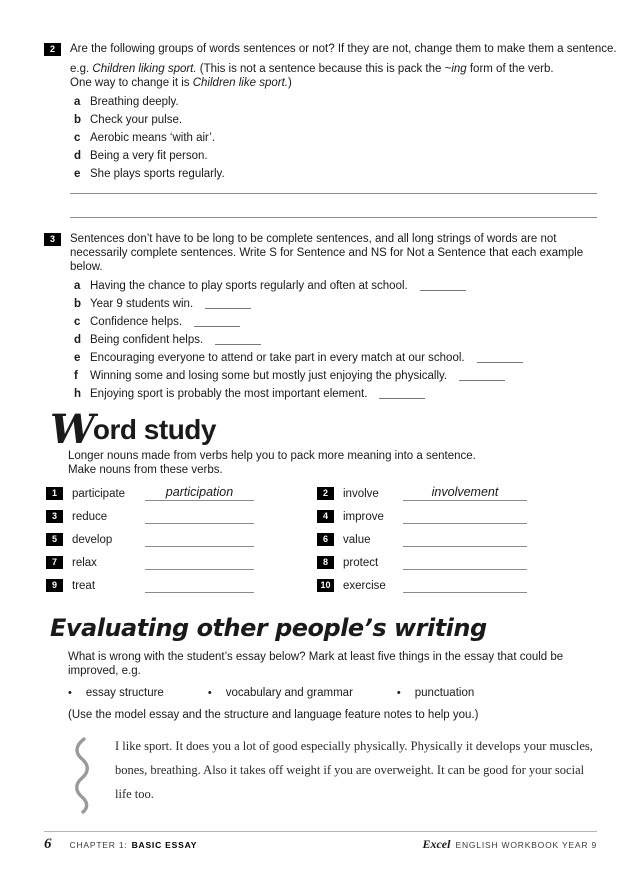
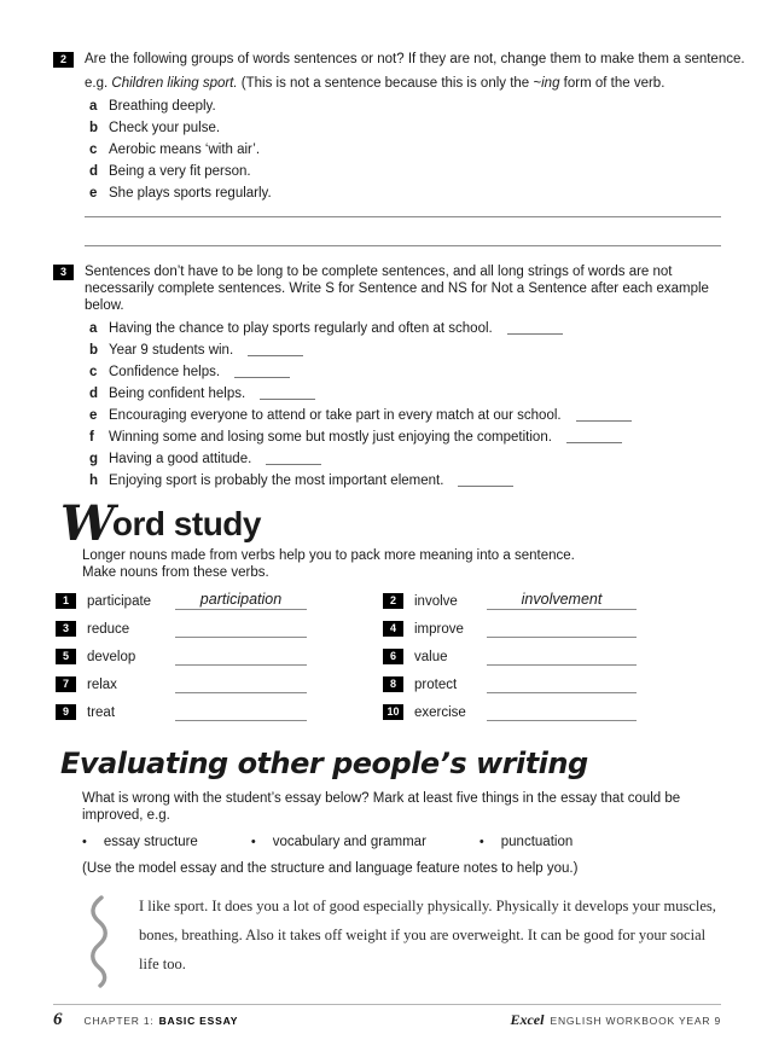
  2
  Are the following groups of words sentences or not? If they are not, change them to make them a sentence.
- e.g. Children liking sport. (This is not a sentence because this is pack the ~ing form of the verb.
+ e.g. Children liking sport. (This is not a sentence because this is only the ~ing form of the verb.
- One way to change it is Children like sport.)
  a
  Breathing deeply.
  b
  Check your pulse.
  c
  Aerobic means ‘with air’.
  d
  Being a very fit person.
  e
  She plays sports regularly.
  3
- Sentences don’t have to be long to be complete sentences, and all long strings of words are not necessarily complete sentences. Write S for Sentence and NS for Not a Sentence that each example below.
+ Sentences don’t have to be long to be complete sentences, and all long strings of words are not necessarily complete sentences. Write S for Sentence and NS for Not a Sentence after each example below.
  a
  Having the chance to play sports regularly and often at school.
  b
  Year 9 students win.
  c
  Confidence helps.
  d
  Being confident helps.
  e
  Encouraging everyone to attend or take part in every match at our school.
  f
- Winning some and losing some but mostly just enjoying the physically.
+ Winning some and losing some but mostly just enjoying the competition.
+ g
+ Having a good attitude.
  h
  Enjoying sport is probably the most important element.
  Word study
  Longer nouns made from verbs help you to pack more meaning into a sentence.
  Make nouns from these verbs.
  1
  participate
  participation
  3
  reduce
  5
  develop
  7
  relax
  9
  treat
  2
  involve
  involvement
  4
  improve
  6
  value
  8
  protect
  10
  exercise
  Evaluating other people’s writing
  What is wrong with the student’s essay below? Mark at least five things in the essay that could be improved, e.g.
  •
  essay structure
  •
  vocabulary and grammar
  •
  punctuation
  (Use the model essay and the structure and language feature notes to help you.)
  I like sport. It does you a lot of good especially physically. Physically it develops your muscles, bones, breathing. Also it takes off weight if you are overweight. It can be good for your social life too.
  6
  CHAPTER 1:
  BASIC ESSAY
  Excel
  ENGLISH WORKBOOK YEAR 9
